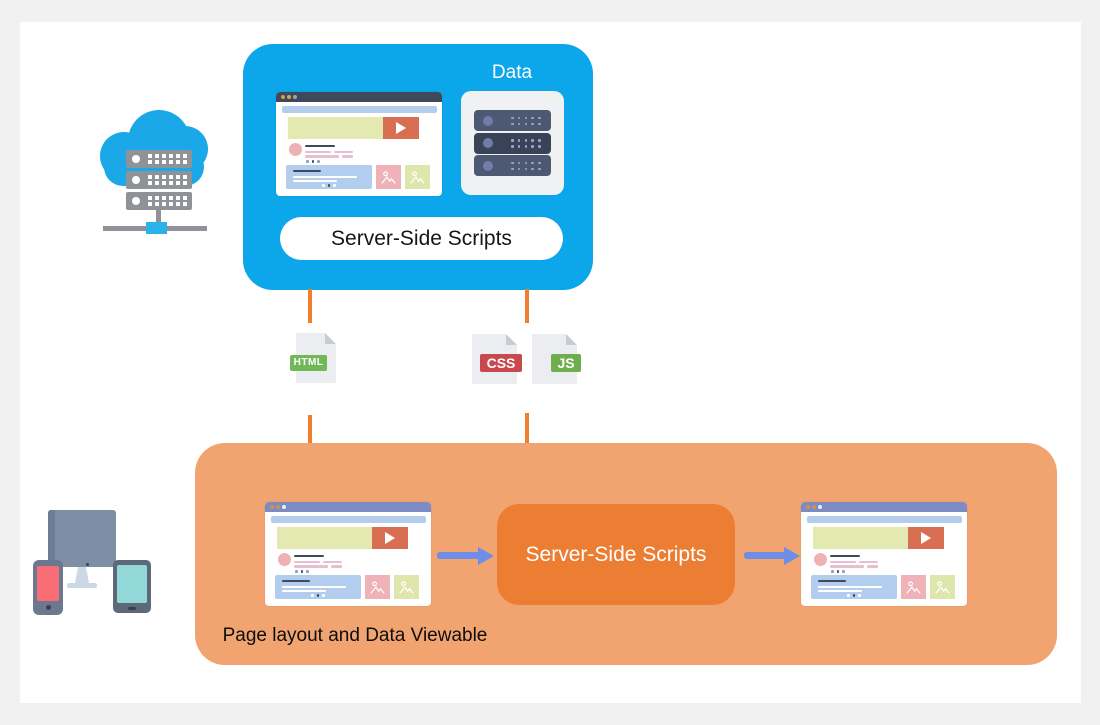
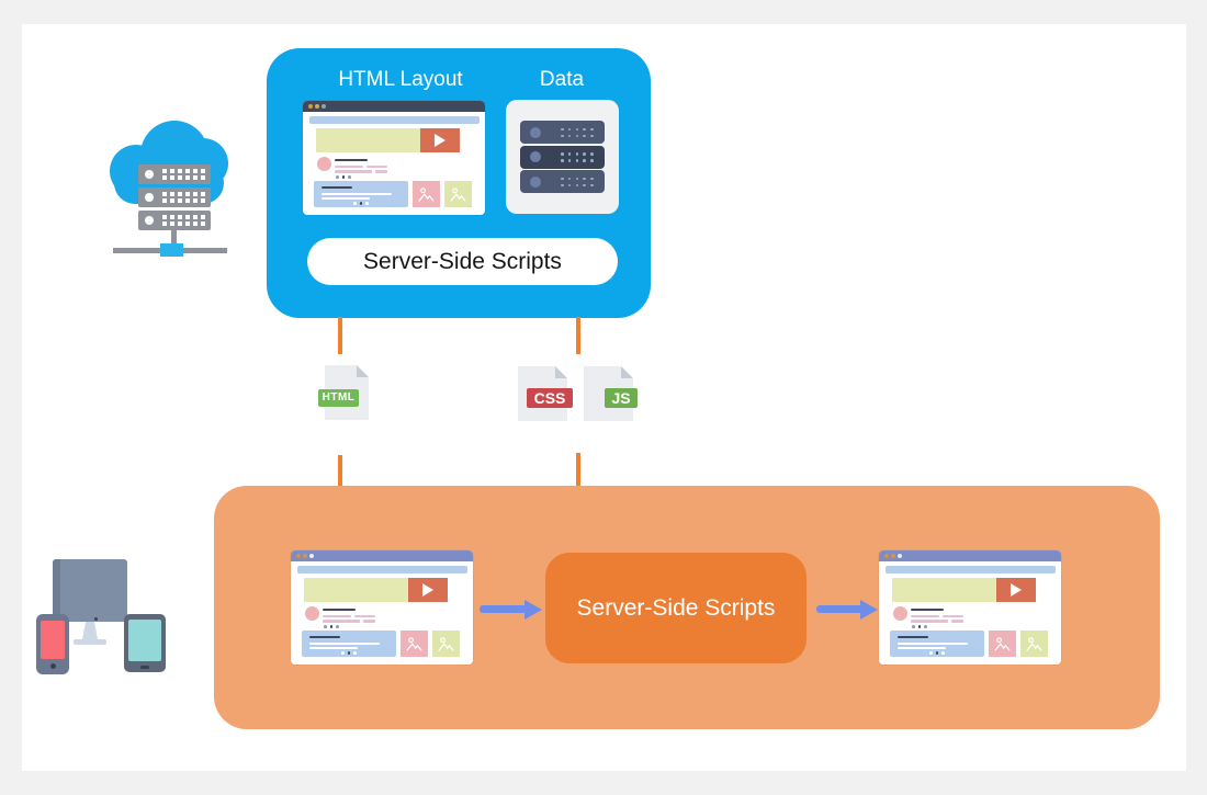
+ HTML Layout
  Data
  Server-Side Scripts
  HTML
  CSS
  JS
  Server-Side Scripts
- Page layout and Data Viewable
